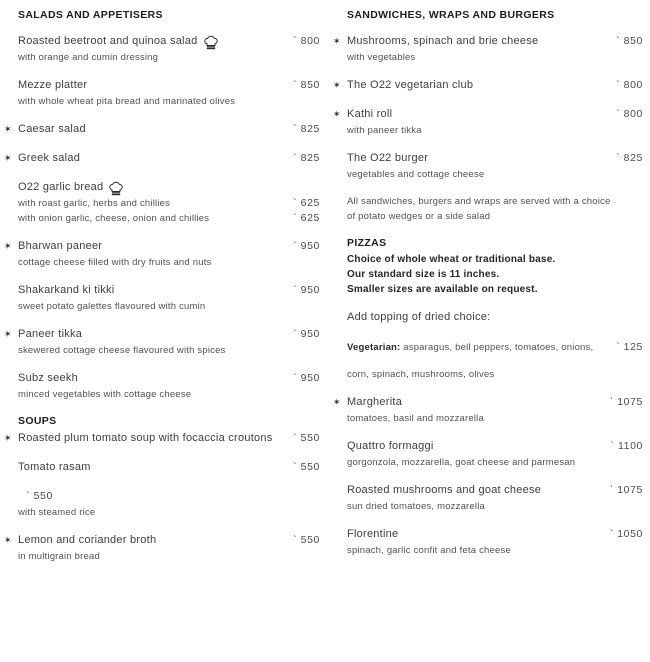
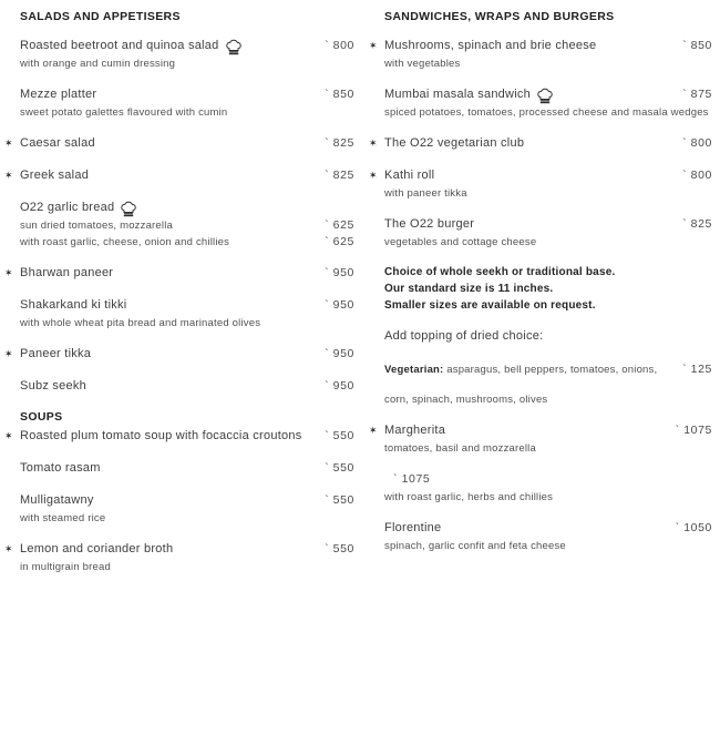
  SALADS AND APPETISERS
  Roasted beetroot and quinoa salad
  ` 800
  with orange and cumin dressing
  Mezze platter
  ` 850
- with whole wheat pita bread and marinated olives
+ sweet potato galettes flavoured with cumin
  ✶
  Caesar salad
  ` 825
  ✶
  Greek salad
  ` 825
  O22 garlic bread
- with roast garlic, herbs and chillies
+ sun dried tomatoes, mozzarella
  ` 625
- with onion garlic, cheese, onion and chillies
+ with roast garlic, cheese, onion and chillies
  ` 625
  ✶
  Bharwan paneer
  ` 950
- cottage cheese filled with dry fruits and nuts
  Shakarkand ki tikki
  ` 950
- sweet potato galettes flavoured with cumin
+ with whole wheat pita bread and marinated olives
  ✶
  Paneer tikka
  ` 950
- skewered cottage cheese flavoured with spices
  Subz seekh
  ` 950
- minced vegetables with cottage cheese
  SOUPS
  ✶
  Roasted plum tomato soup with focaccia croutons
  ` 550
  Tomato rasam
  ` 550
+ Mulligatawny
  ` 550
  with steamed rice
  ✶
  Lemon and coriander broth
  ` 550
  in multigrain bread
  SANDWICHES, WRAPS AND BURGERS
  ✶
  Mushrooms, spinach and brie cheese
  ` 850
  with vegetables
+ Mumbai masala sandwich
+ ` 875
+ spiced potatoes, tomatoes, processed cheese and masala wedges
  ✶
  The O22 vegetarian club
  ` 800
  ✶
  Kathi roll
  ` 800
  with paneer tikka
  The O22 burger
  ` 825
  vegetables and cottage cheese
- All sandwiches, burgers and wraps are served with a choice of potato wedges or a side salad
- PIZZAS
- Choice of whole wheat or traditional base.
+ Choice of whole seekh or traditional base.
  Our standard size is 11 inches.
  Smaller sizes are available on request.
  Add topping of dried choice:
  Vegetarian: asparagus, bell peppers, tomatoes, onions,
  ` 125
  corn, spinach, mushrooms, olives
  ✶
  Margherita
  ` 1075
  tomatoes, basil and mozzarella
- Quattro formaggi
- ` 1100
- gorgonzola, mozzarella, goat cheese and parmesan
- Roasted mushrooms and goat cheese
  ` 1075
- sun dried tomatoes, mozzarella
+ with roast garlic, herbs and chillies
  Florentine
  ` 1050
  spinach, garlic confit and feta cheese
